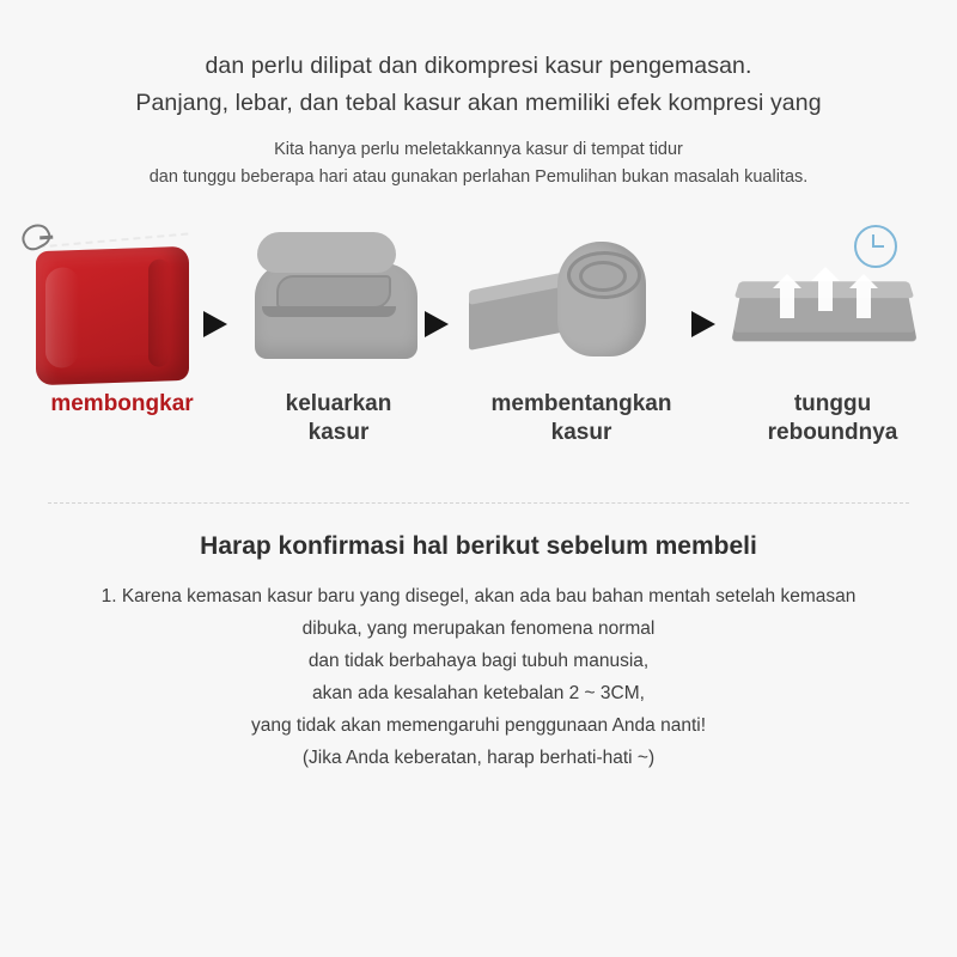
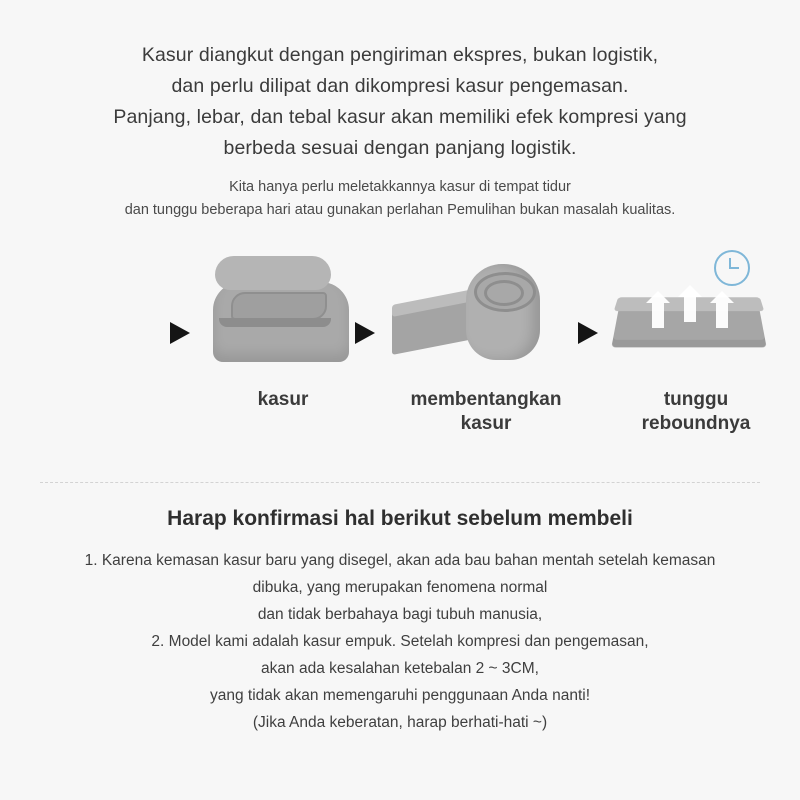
+ Kasur diangkut dengan pengiriman ekspres, bukan logistik,
  dan perlu dilipat dan dikompresi kasur pengemasan.
  Panjang, lebar, dan tebal kasur akan memiliki efek kompresi yang
+ berbeda sesuai dengan panjang logistik.
  Kita hanya perlu meletakkannya kasur di tempat tidur
  dan tunggu beberapa hari atau gunakan perlahan Pemulihan bukan masalah kualitas.
- membongkar
- keluarkan
  kasur
  membentangkan
  kasur
  tunggu
  reboundnya
  Harap konfirmasi hal berikut sebelum membeli
  1. Karena kemasan kasur baru yang disegel, akan ada bau bahan mentah setelah kemasan
  dibuka, yang merupakan fenomena normal
  dan tidak berbahaya bagi tubuh manusia,
+ 2. Model kami adalah kasur empuk. Setelah kompresi dan pengemasan,
  akan ada kesalahan ketebalan 2 ~ 3CM,
  yang tidak akan memengaruhi penggunaan Anda nanti!
  (Jika Anda keberatan, harap berhati-hati ~)
